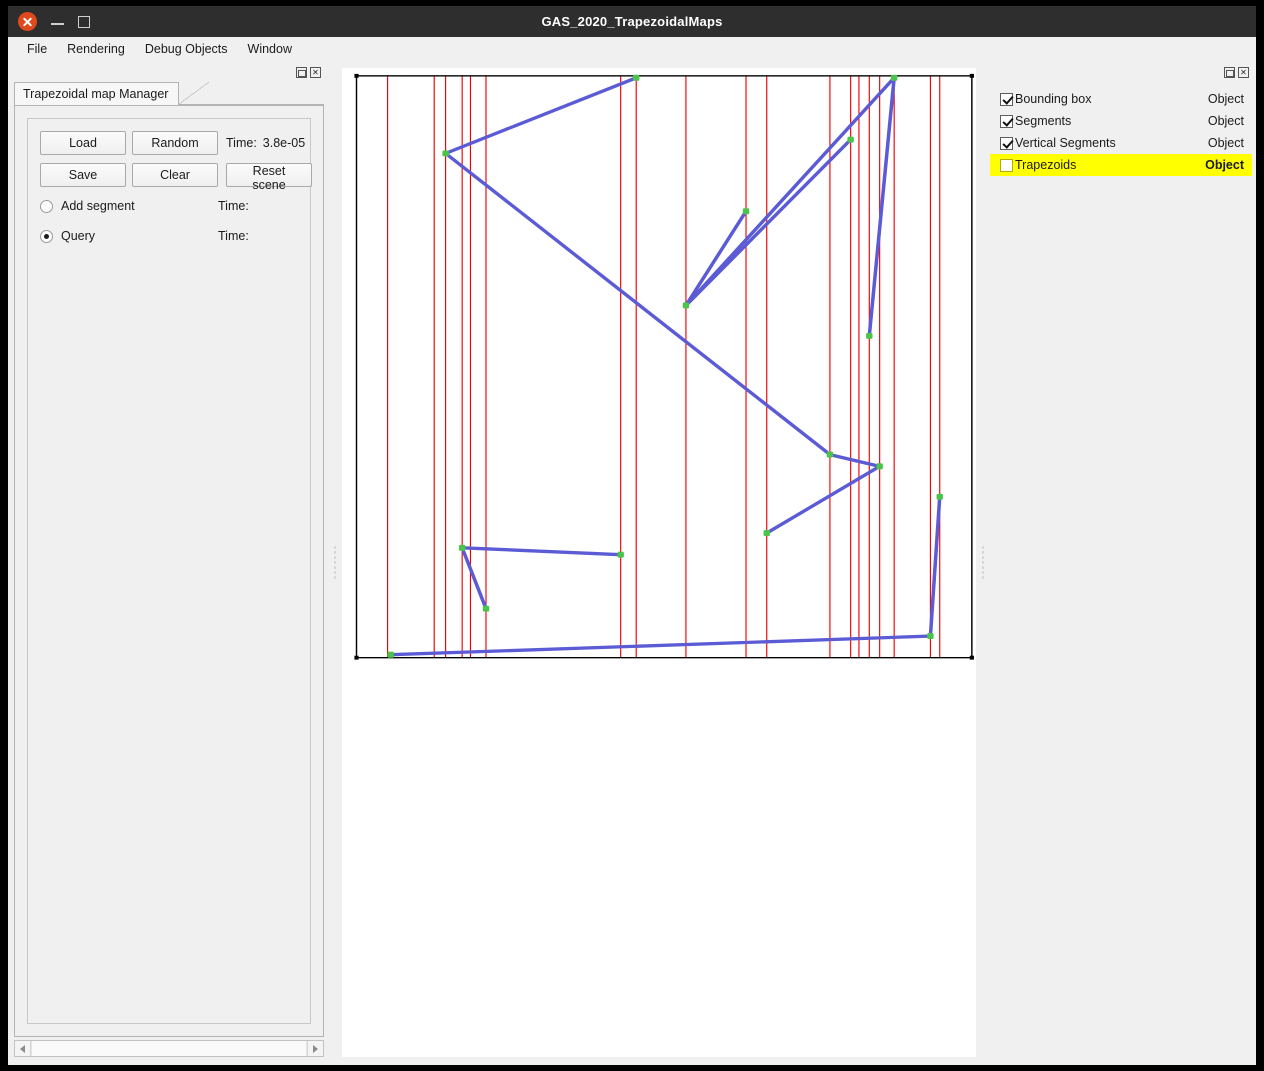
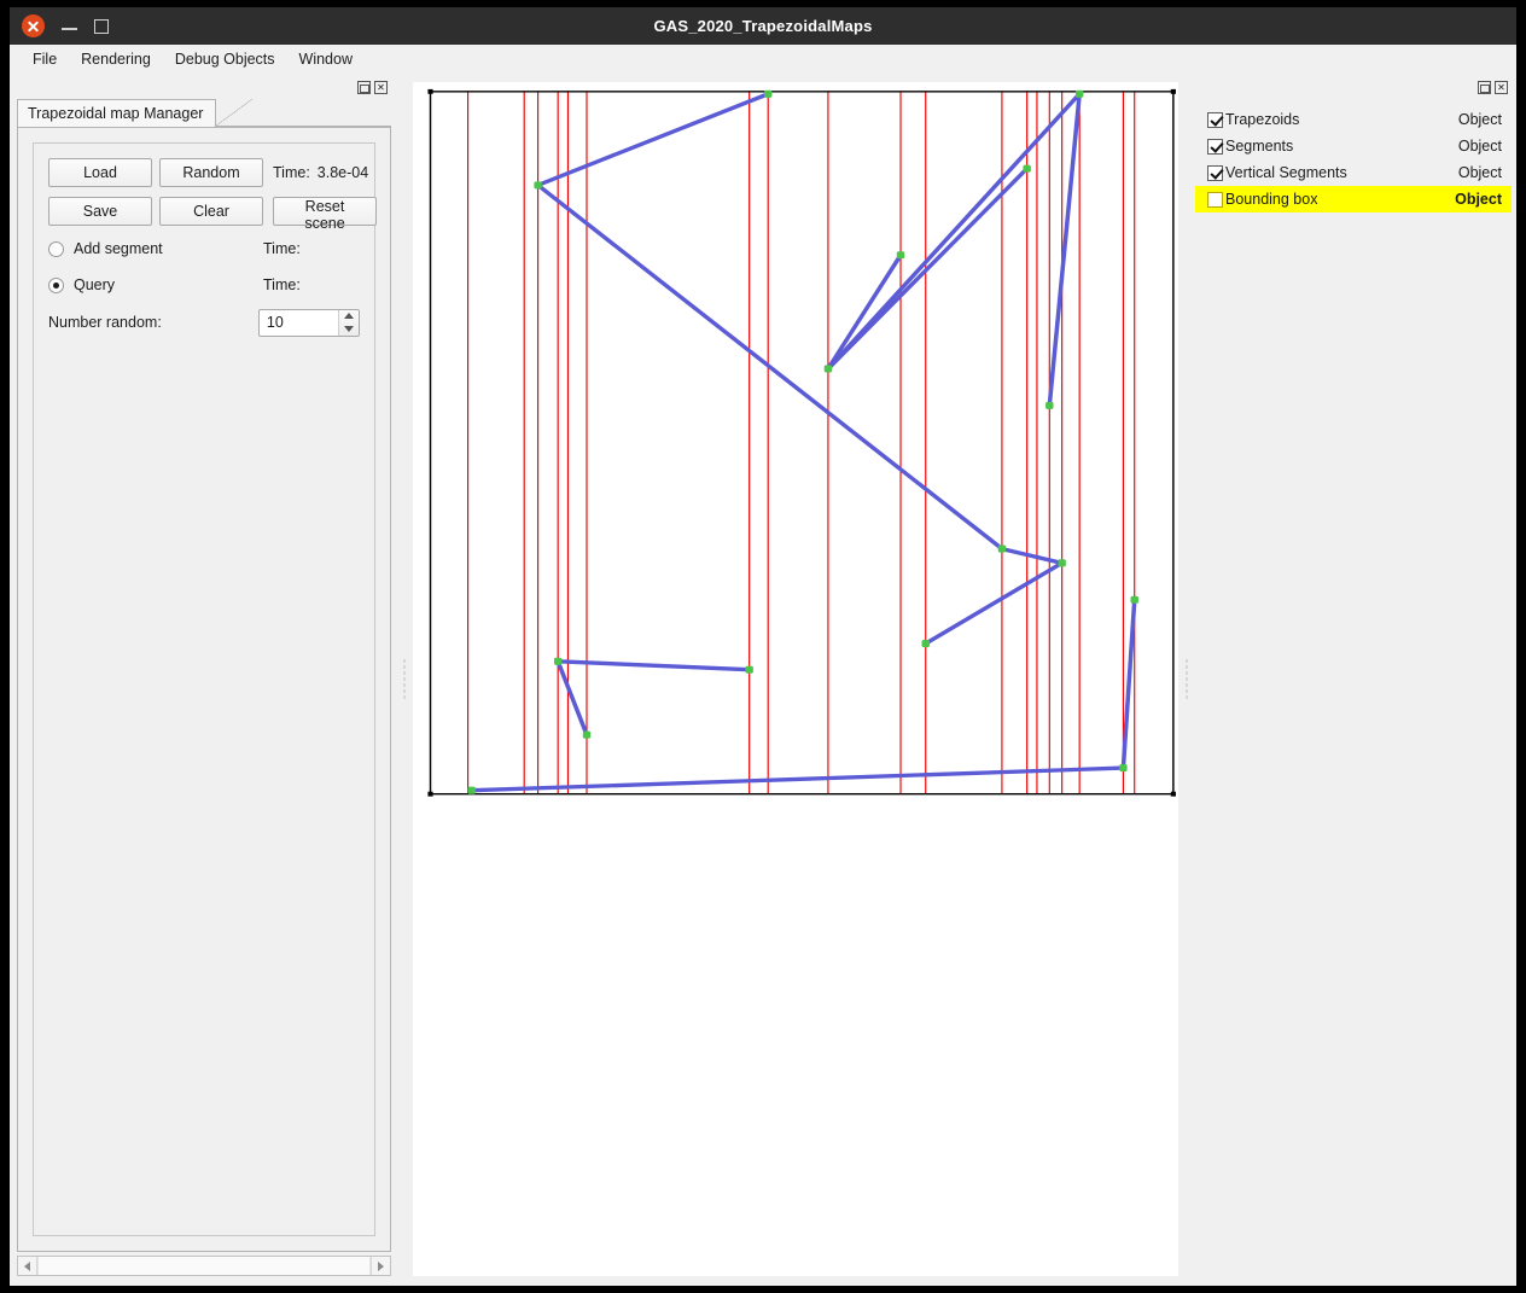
  GAS_2020_TrapezoidalMaps
  File
  Rendering
  Debug Objects
  Window
  ✕
  Trapezoidal map Manager
  Load
  Random
- Time: 3.8e-05
+ Time: 3.8e-04
  Save
  Clear
  Reset scene
  Add segment
  Time:
  Query
  Time:
+ Number random:
+ 10
  ✕
- Bounding box
+ Trapezoids
  Object
  Segments
  Object
  Vertical Segments
  Object
- Trapezoids
+ Bounding box
  Object
